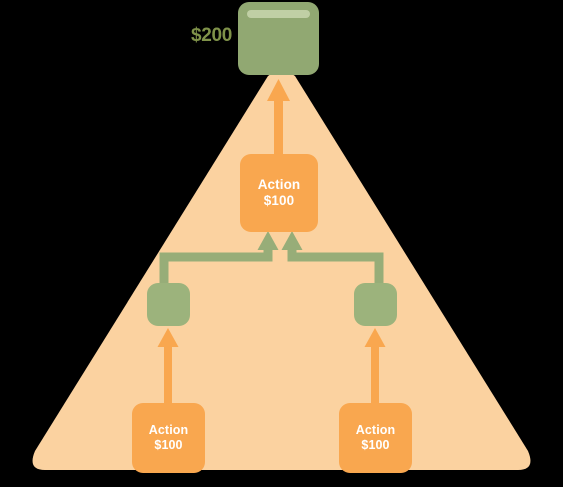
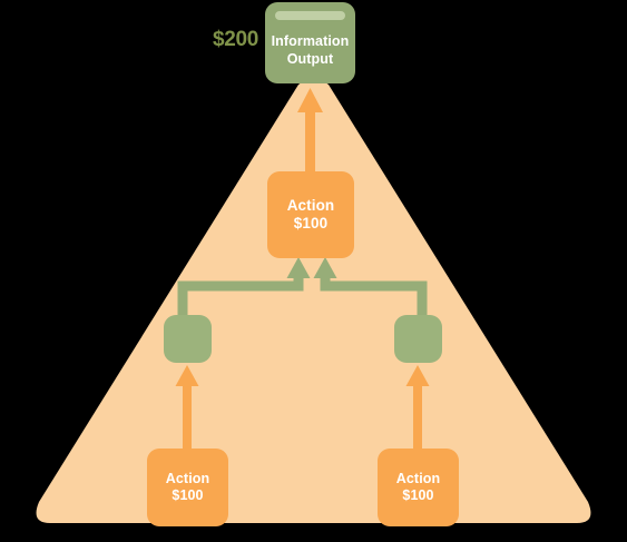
  $200
+ Information
+ Output
  Action
  $100
  Action
  $100
  Action
  $100
